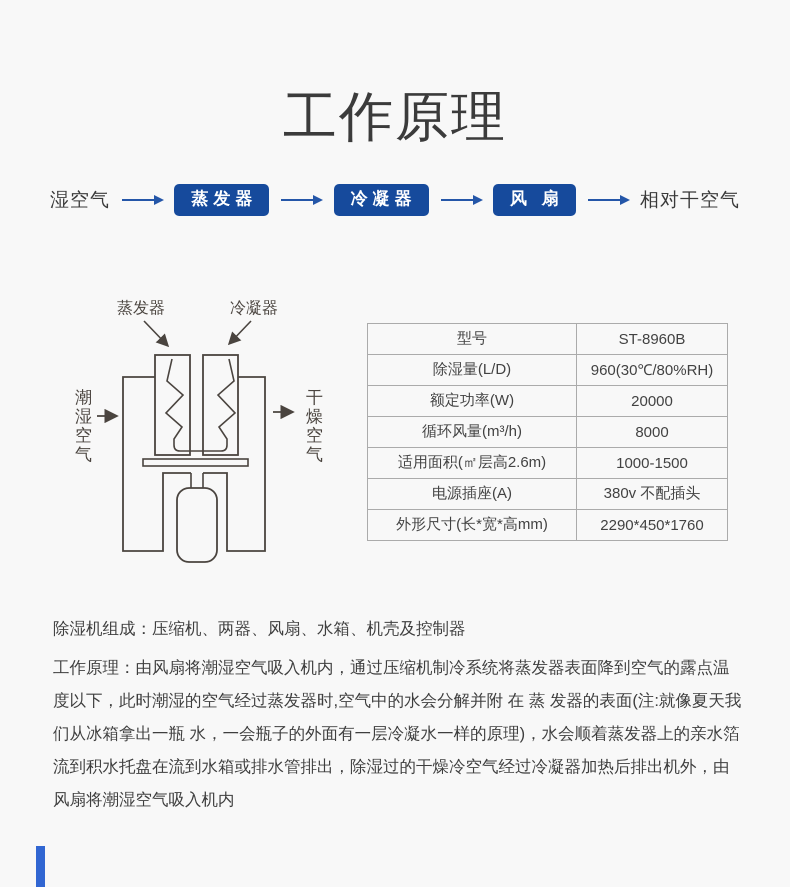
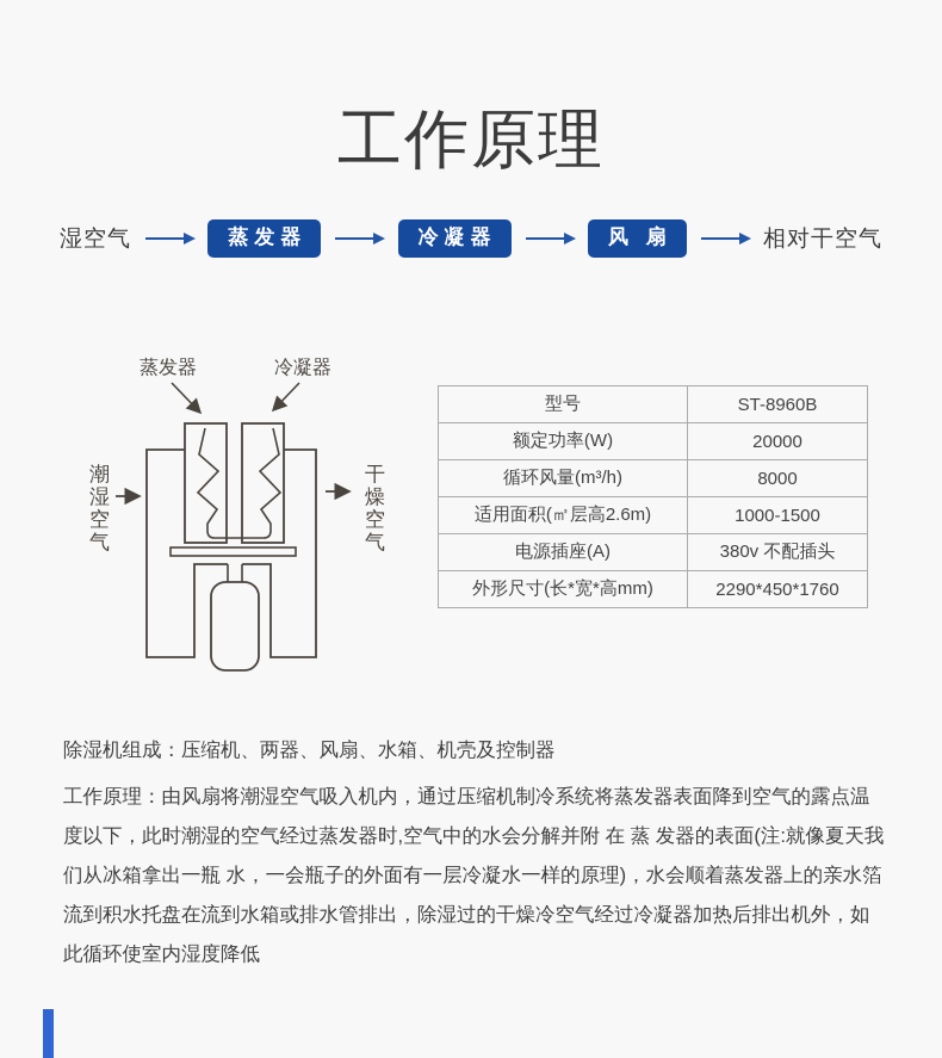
  工作原理
  湿空气
  蒸发器
  冷凝器
  风 扇
  相对干空气
  蒸发器
  冷凝器
  潮 湿 空 气
  干 燥 空 气
  型号	ST-8960B
- 除湿量(L/D)	960(30℃/80%RH)
  额定功率(W)	20000
  循环风量(m³/h)	8000
  适用面积(㎡层高2.6m)	1000-1500
  电源插座(A)	380v 不配插头
  外形尺寸(长*宽*高mm)	2290*450*1760
  除湿机组成：压缩机、两器、风扇、水箱、机壳及控制器
- 工作原理：由风扇将潮湿空气吸入机内，通过压缩机制冷系统将蒸发器表面降到空气的露点温度以下，此时潮湿的空气经过蒸发器时,空气中的水会分解并附 在 蒸 发器的表面(注:就像夏天我们从冰箱拿出一瓶 水，一会瓶子的外面有一层冷凝水一样的原理)，水会顺着蒸发器上的亲水箔流到积水托盘在流到水箱或排水管排出，除湿过的干燥冷空气经过冷凝器加热后排出机外，由风扇将潮湿空气吸入机内
+ 工作原理：由风扇将潮湿空气吸入机内，通过压缩机制冷系统将蒸发器表面降到空气的露点温度以下，此时潮湿的空气经过蒸发器时,空气中的水会分解并附 在 蒸 发器的表面(注:就像夏天我们从冰箱拿出一瓶 水，一会瓶子的外面有一层冷凝水一样的原理)，水会顺着蒸发器上的亲水箔流到积水托盘在流到水箱或排水管排出，除湿过的干燥冷空气经过冷凝器加热后排出机外，如此循环使室内湿度降低
